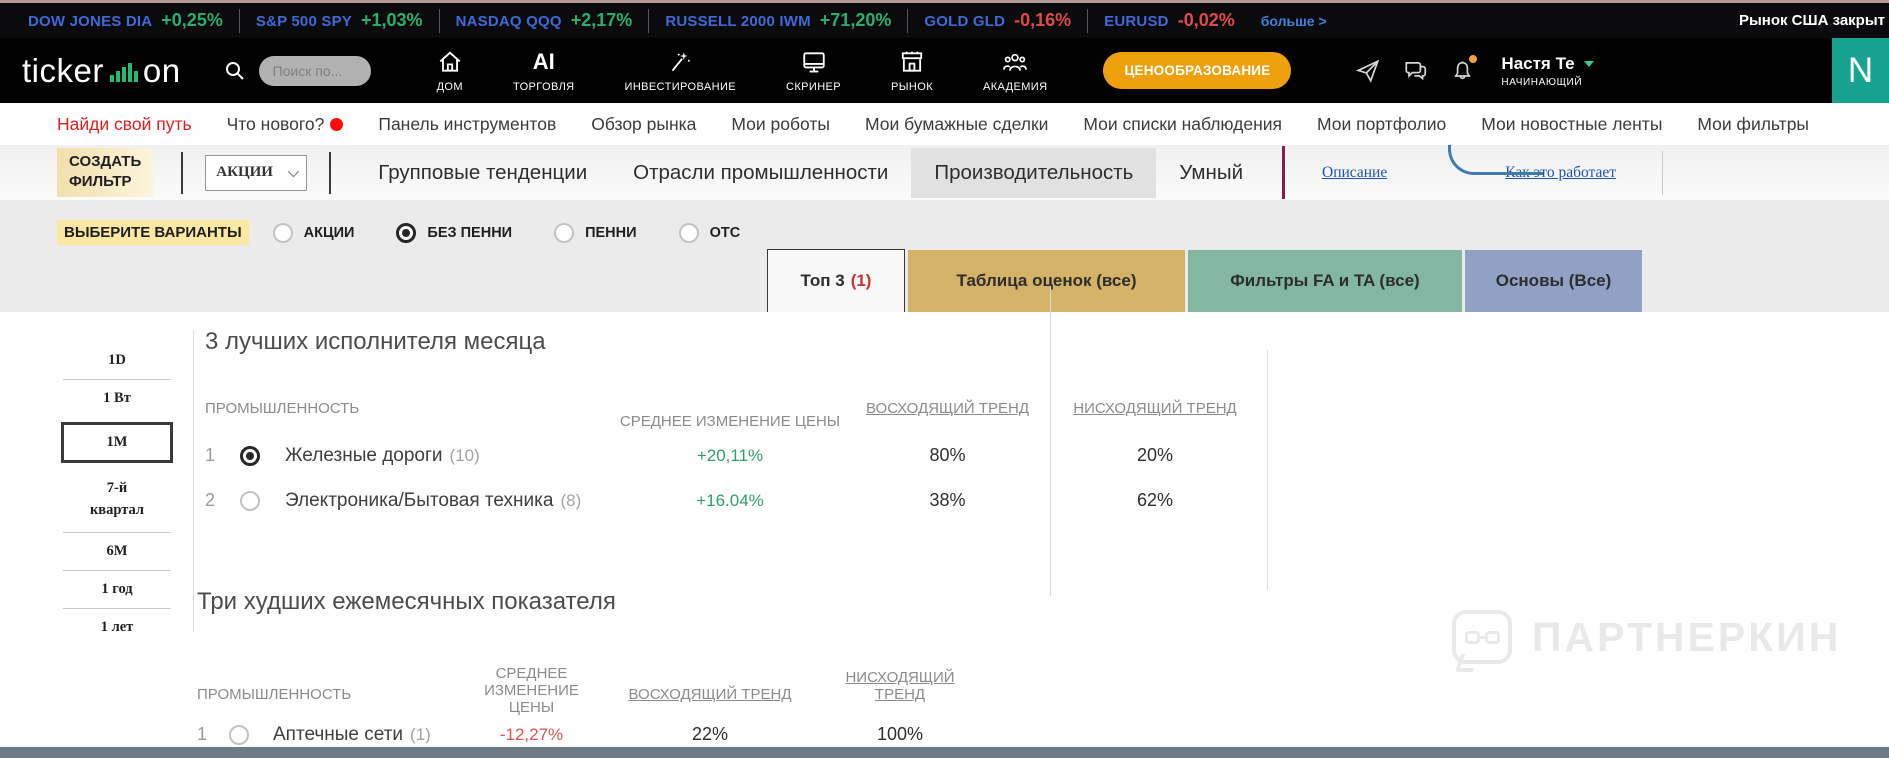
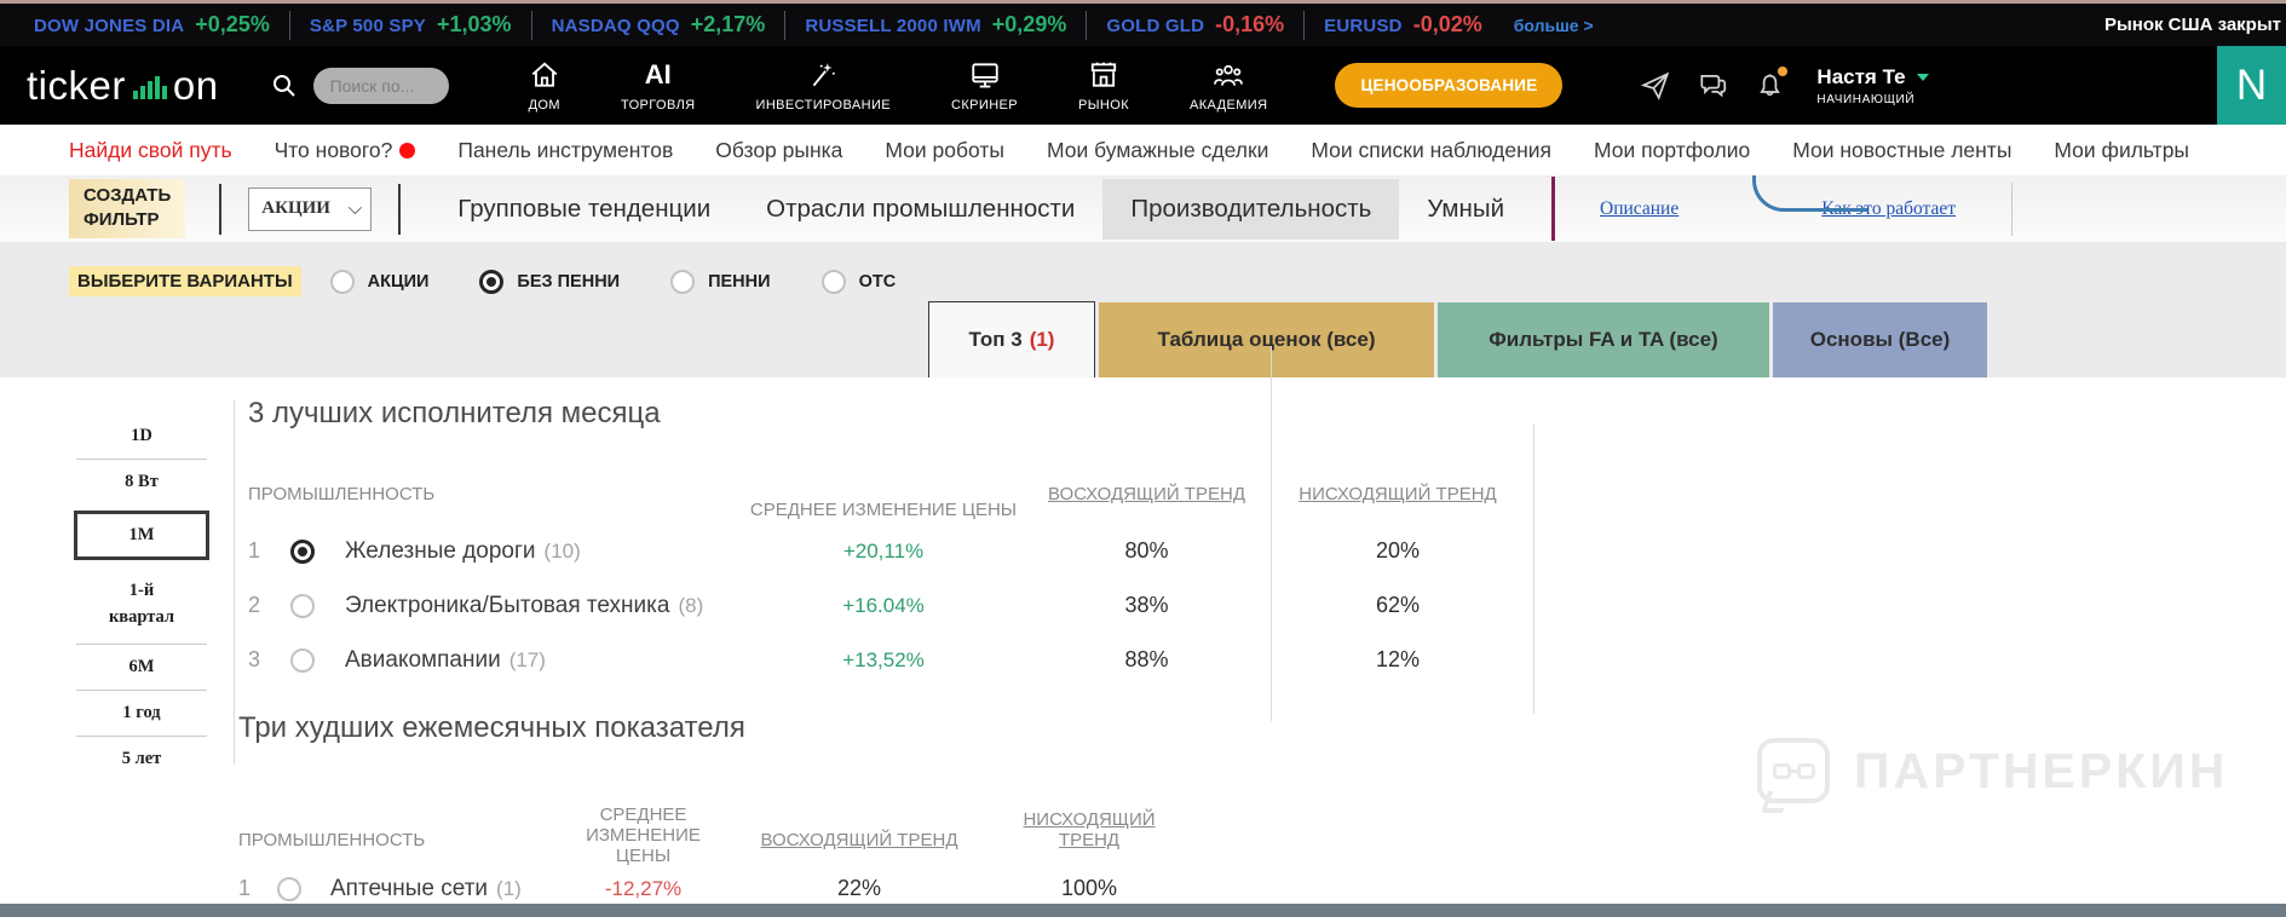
  DOW JONES DIA
  +0,25%
  S&P 500 SPY
  +1,03%
  NASDAQ QQQ
  +2,17%
  RUSSELL 2000 IWM
- +71,20%
+ +0,29%
  GOLD GLD
  -0,16%
  EURUSD
  -0,02%
  больше >
  Рынок США закрыт
  ticker
  on
  Поиск по...
  ДОМ
  AI
  ТОРГОВЛЯ
  ИНВЕСТИРОВАНИЕ
  СКРИНЕР
  РЫНОК
  АКАДЕМИЯ
  ЦЕНООБРАЗОВАНИЕ
  Настя Те
  НАЧИНАЮЩИЙ
  N
  Найди свой путь
  Что нового?
  Панель инструментов
  Обзор рынка
  Мои роботы
  Мои бумажные сделки
  Мои списки наблюдения
  Мои портфолио
  Мои новостные ленты
  Мои фильтры
  СОЗДАТЬ
  ФИЛЬТР
  АКЦИИ
  Групповые тенденции
  Отрасли промышленности
  Производительность
  Умный
  Описание
  Как это работает
  ВЫБЕРИТЕ ВАРИАНТЫ
  АКЦИИ
  БЕЗ ПЕННИ
  ПЕННИ
  ОТС
  Топ 3
  (1)
  Таблица оценок (все)
  Фильтры FA и TA (все)
  Основы (Все)
  1D
- 1 Вт
+ 8 Вт
  1M
- 7-й квартал
+ 1-й квартал
  6M
  1 год
- 1 лет
+ 5 лет
  3 лучших исполнителя месяца
  ПРОМЫШЛЕННОСТЬ
  СРЕДНЕЕ ИЗМЕНЕНИЕ ЦЕНЫ
  ВОСХОДЯЩИЙ ТРЕНД
  НИСХОДЯЩИЙ ТРЕНД
  1
  Железные дороги (10)
  +20,11%
  80%
  20%
  2
  Электроника/Бытовая техника (8)
  +16.04%
  38%
  62%
+ 3
+ Авиакомпании (17)
+ +13,52%
+ 88%
+ 12%
  Три худших ежемесячных показателя
  ПРОМЫШЛЕННОСТЬ
  СРЕДНЕЕ ИЗМЕНЕНИЕ ЦЕНЫ
  ВОСХОДЯЩИЙ ТРЕНД
  НИСХОДЯЩИЙ ТРЕНД
  1
  Аптечные сети (1)
  -12,27%
  22%
  100%
